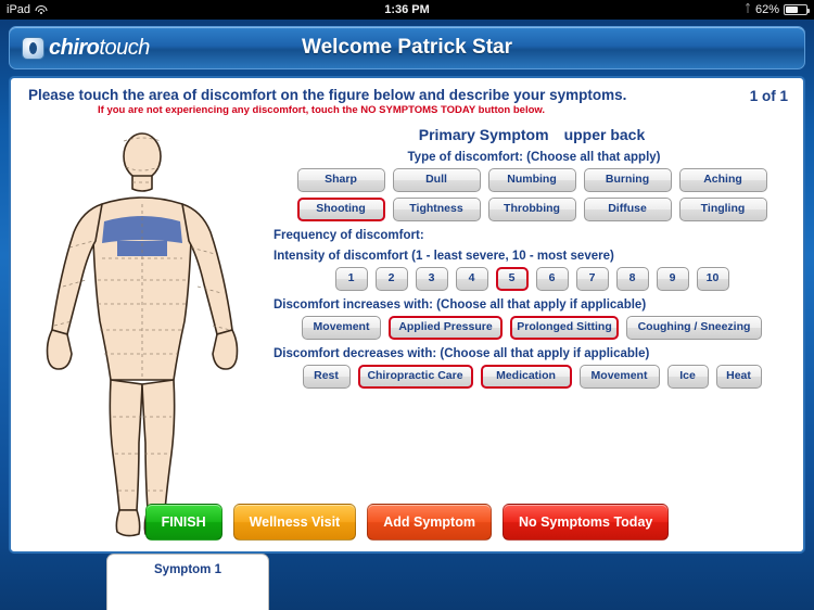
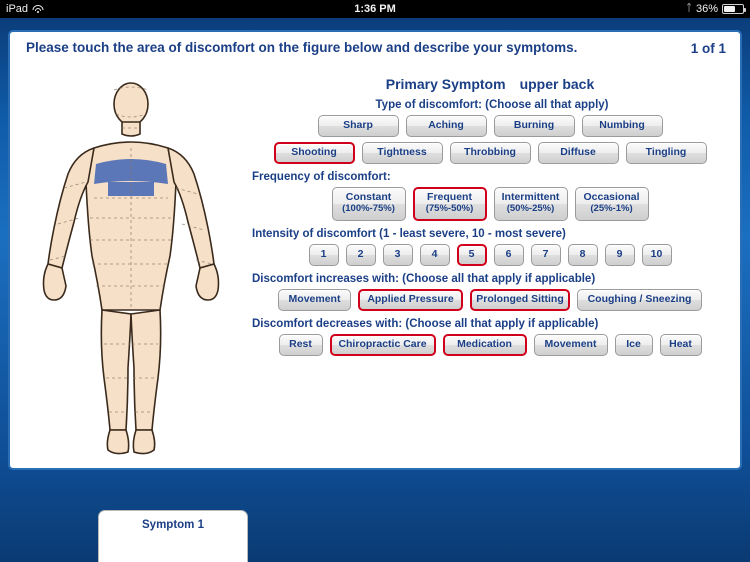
  iPad
  1:36 PM
  ᛏ
- 62%
+ 36%
- chirotouch
- Welcome Patrick Star
  Please touch the area of discomfort on the figure below and describe your symptoms.
  1 of 1
- If you are not experiencing any discomfort, touch the NO SYMPTOMS TODAY button below.
  Primary Symptom upper back
  Type of discomfort: (Choose all that apply)
  Sharp
- Dull
- Numbing
+ Aching
  Burning
- Aching
+ Numbing
  Shooting
  Tightness
  Throbbing
  Diffuse
  Tingling
  Frequency of discomfort:
+ Constant
+ (100%-75%)
+ Frequent
+ (75%-50%)
+ Intermittent
+ (50%-25%)
+ Occasional
+ (25%-1%)
  Intensity of discomfort (1 - least severe, 10 - most severe)
  1
  2
  3
  4
  5
  6
  7
  8
  9
  10
  Discomfort increases with: (Choose all that apply if applicable)
  Movement
  Applied Pressure
  Prolonged Sitting
  Coughing / Sneezing
  Discomfort decreases with: (Choose all that apply if applicable)
  Rest
  Chiropractic Care
  Medication
  Movement
  Ice
  Heat
- FINISH
- Wellness Visit
- Add Symptom
- No Symptoms Today
  Symptom 1
